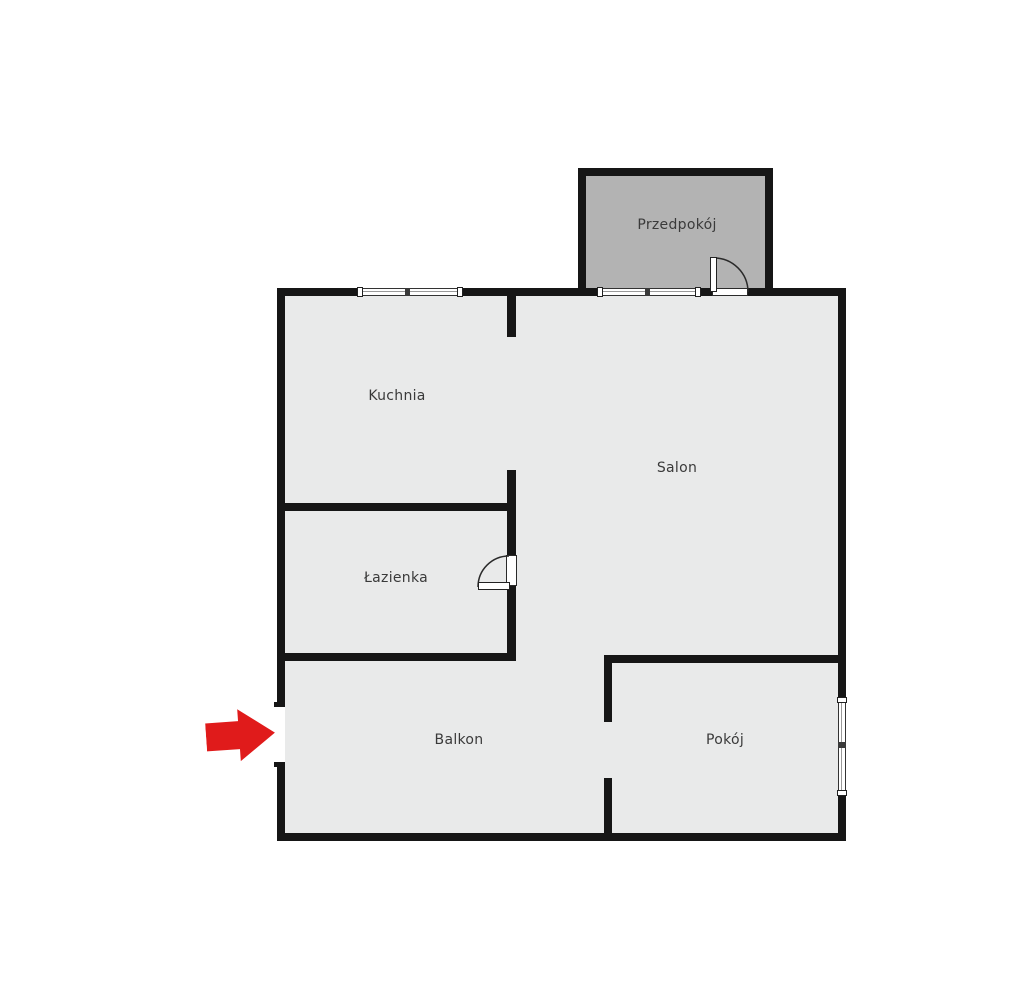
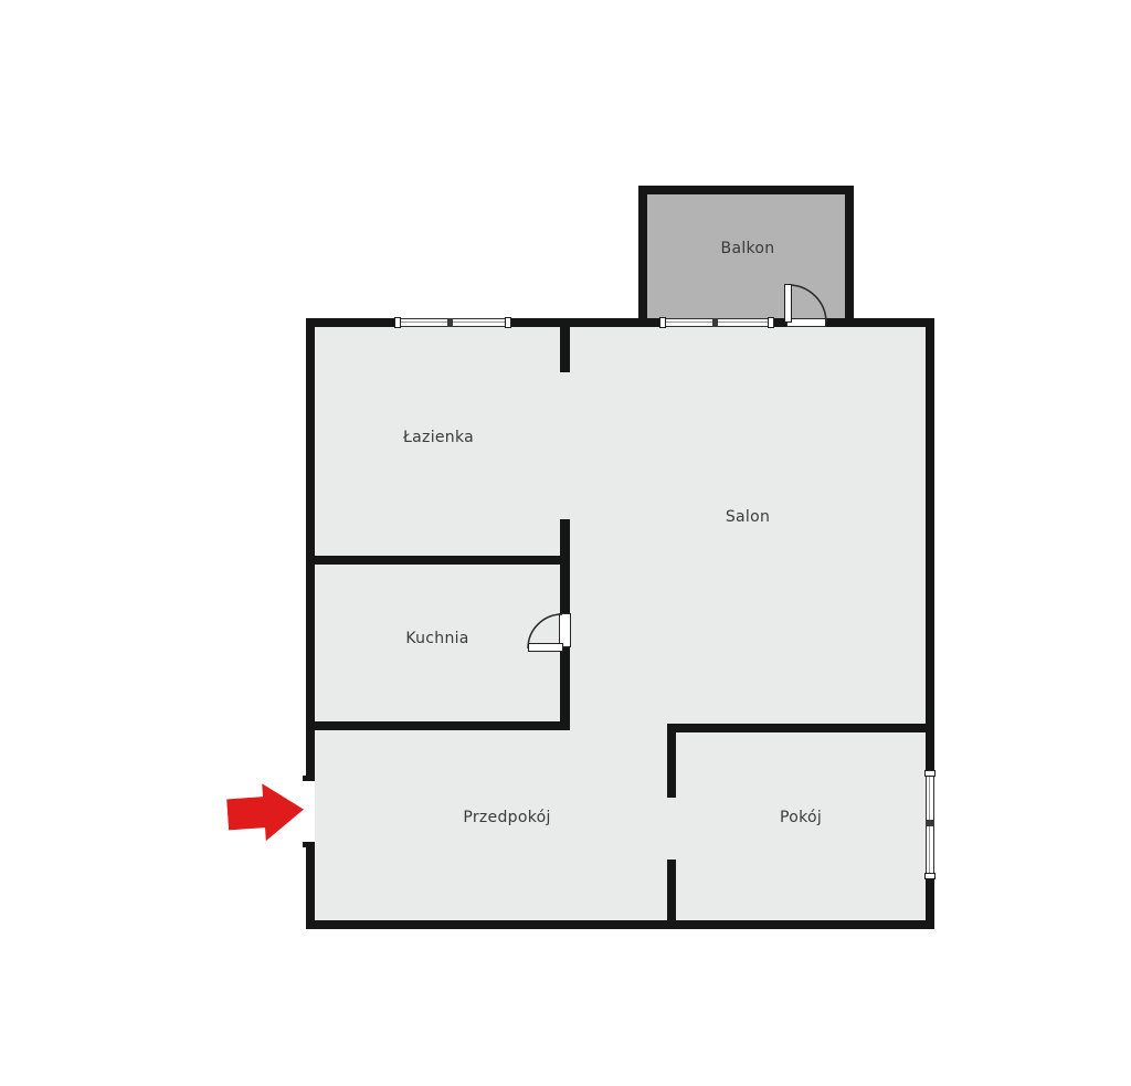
- Przedpokój
+ Balkon
- Kuchnia
+ Łazienka
  Salon
- Łazienka
+ Kuchnia
- Balkon
+ Przedpokój
  Pokój
